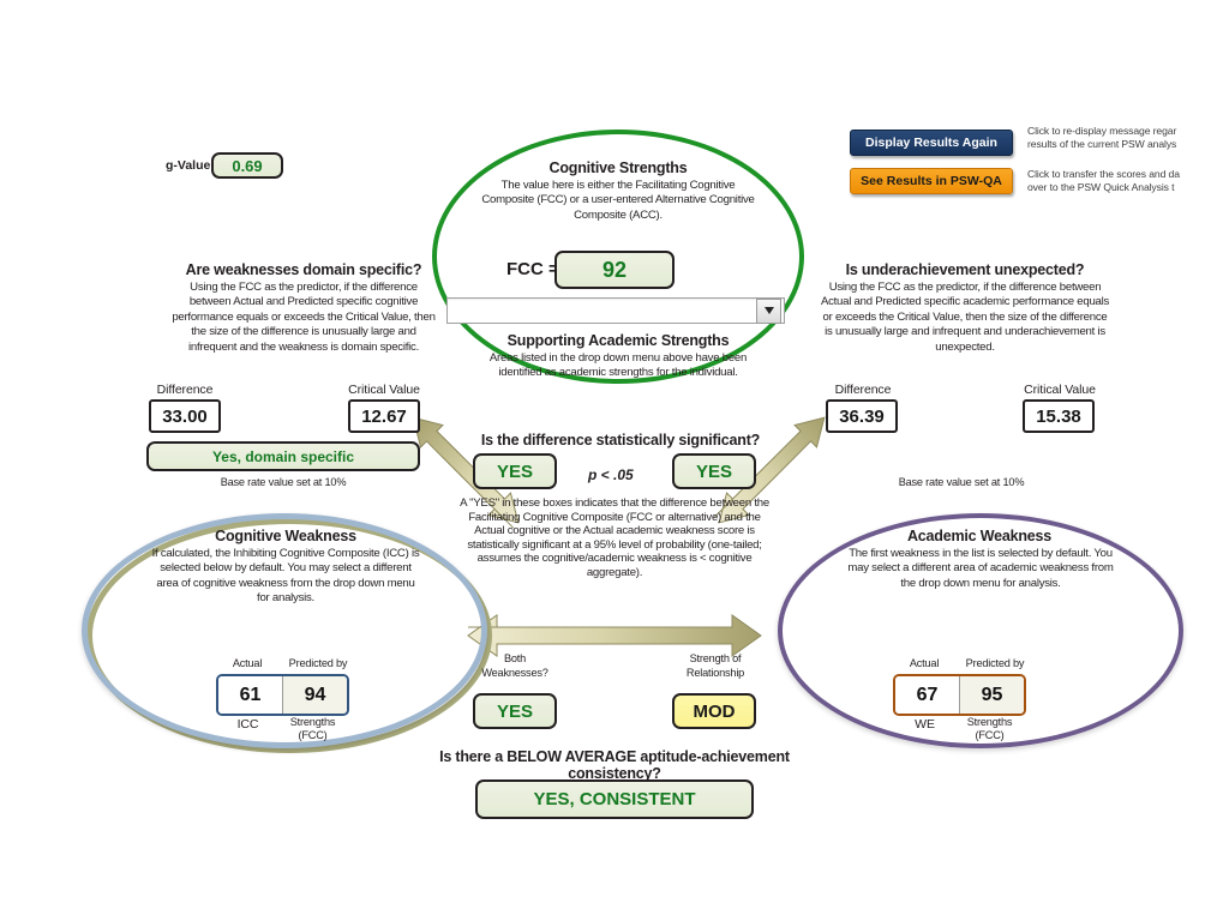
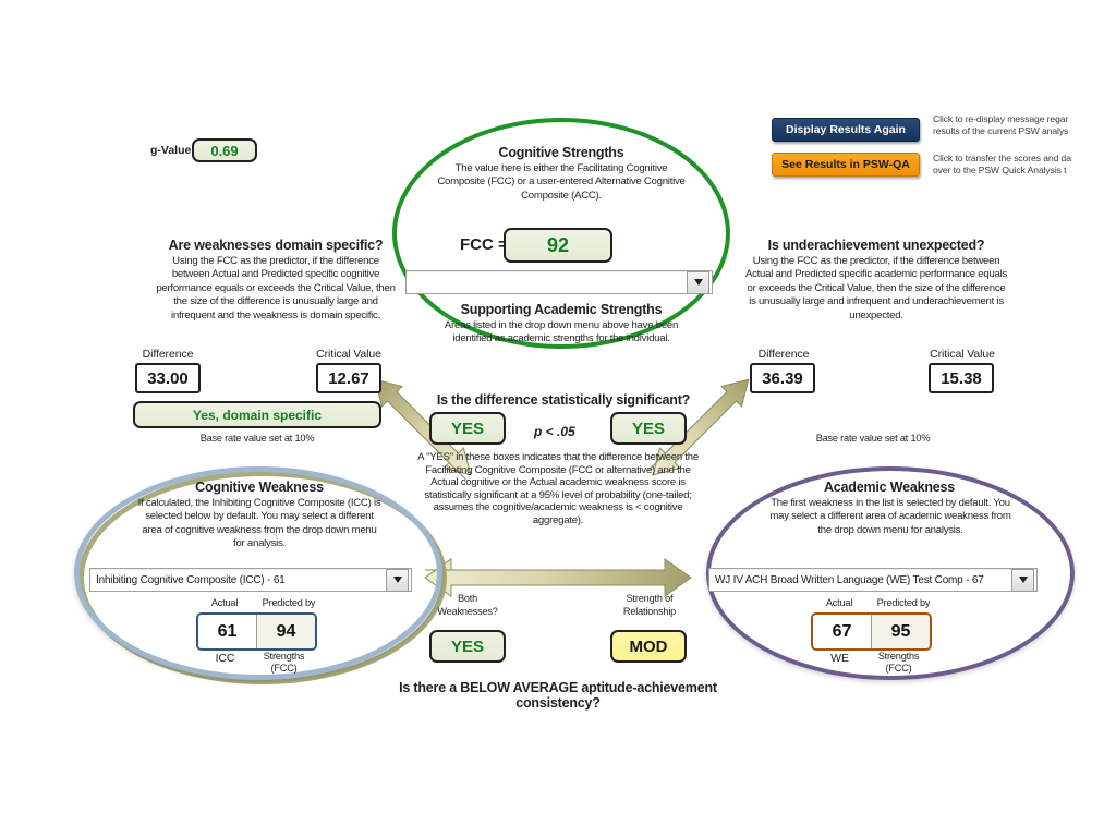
  g-Value
  0.69
  Display Results Again
  See Results in PSW-QA
  Click to re-display message regar
  results of the current PSW analys
  Click to transfer the scores and da
  over to the PSW Quick Analysis t
  Cognitive Strengths
  The value here is either the Facilitating Cognitive Composite (FCC) or a user-entered Alternative Cognitive Composite (ACC).
  FCC
  92
  Supporting Academic Strengths
  Areas listed in the drop down menu above have been identified as academic strengths for the individual.
  Are weaknesses domain specific?
  Using the FCC as the predictor, if the difference between Actual and Predicted specific cognitive performance equals or exceeds the Critical Value, then the size of the difference is unusually large and infrequent and the weakness is domain specific.
  Difference
  33.00
  Critical Value
  12.67
  Yes, domain specific
  Base rate value set at 10%
  Is underachievement unexpected?
  Using the FCC as the predictor, if the difference between Actual and Predicted specific academic performance equals or exceeds the Critical Value, then the size of the difference is unusually large and infrequent and underachievement is unexpected.
  Difference
  36.39
  Critical Value
  15.38
  Base rate value set at 10%
  Is the difference statistically significant?
  YES
  p < .05
  YES
  A "YES" in these boxes indicates that the difference between the Facilitating Cognitive Composite (FCC or alternative) and the Actual cognitive or the Actual academic weakness score is statistically significant at a 95% level of probability (one-tailed; assumes the cognitive/academic weakness is < cognitive aggregate).
  Cognitive Weakness
  If calculated, the Inhibiting Cognitive Composite (ICC) is selected below by default. You may select a different area of cognitive weakness from the drop down menu for analysis.
+ Inhibiting Cognitive Composite (ICC) - 61
  Actual
  Predicted by
  61
  94
  ICC
  Strengths
  (FCC)
  Academic Weakness
  The first weakness in the list is selected by default. You may select a different area of academic weakness from the drop down menu for analysis.
+ WJ IV ACH Broad Written Language (WE) Test Comp - 67
  Actual
  Predicted by
  67
  95
  WE
  Strengths
  (FCC)
  Both
  Weaknesses?
  YES
  Strength of
  Relationship
  MOD
  Is there a BELOW AVERAGE aptitude-achievement consistency?
- YES, CONSISTENT
